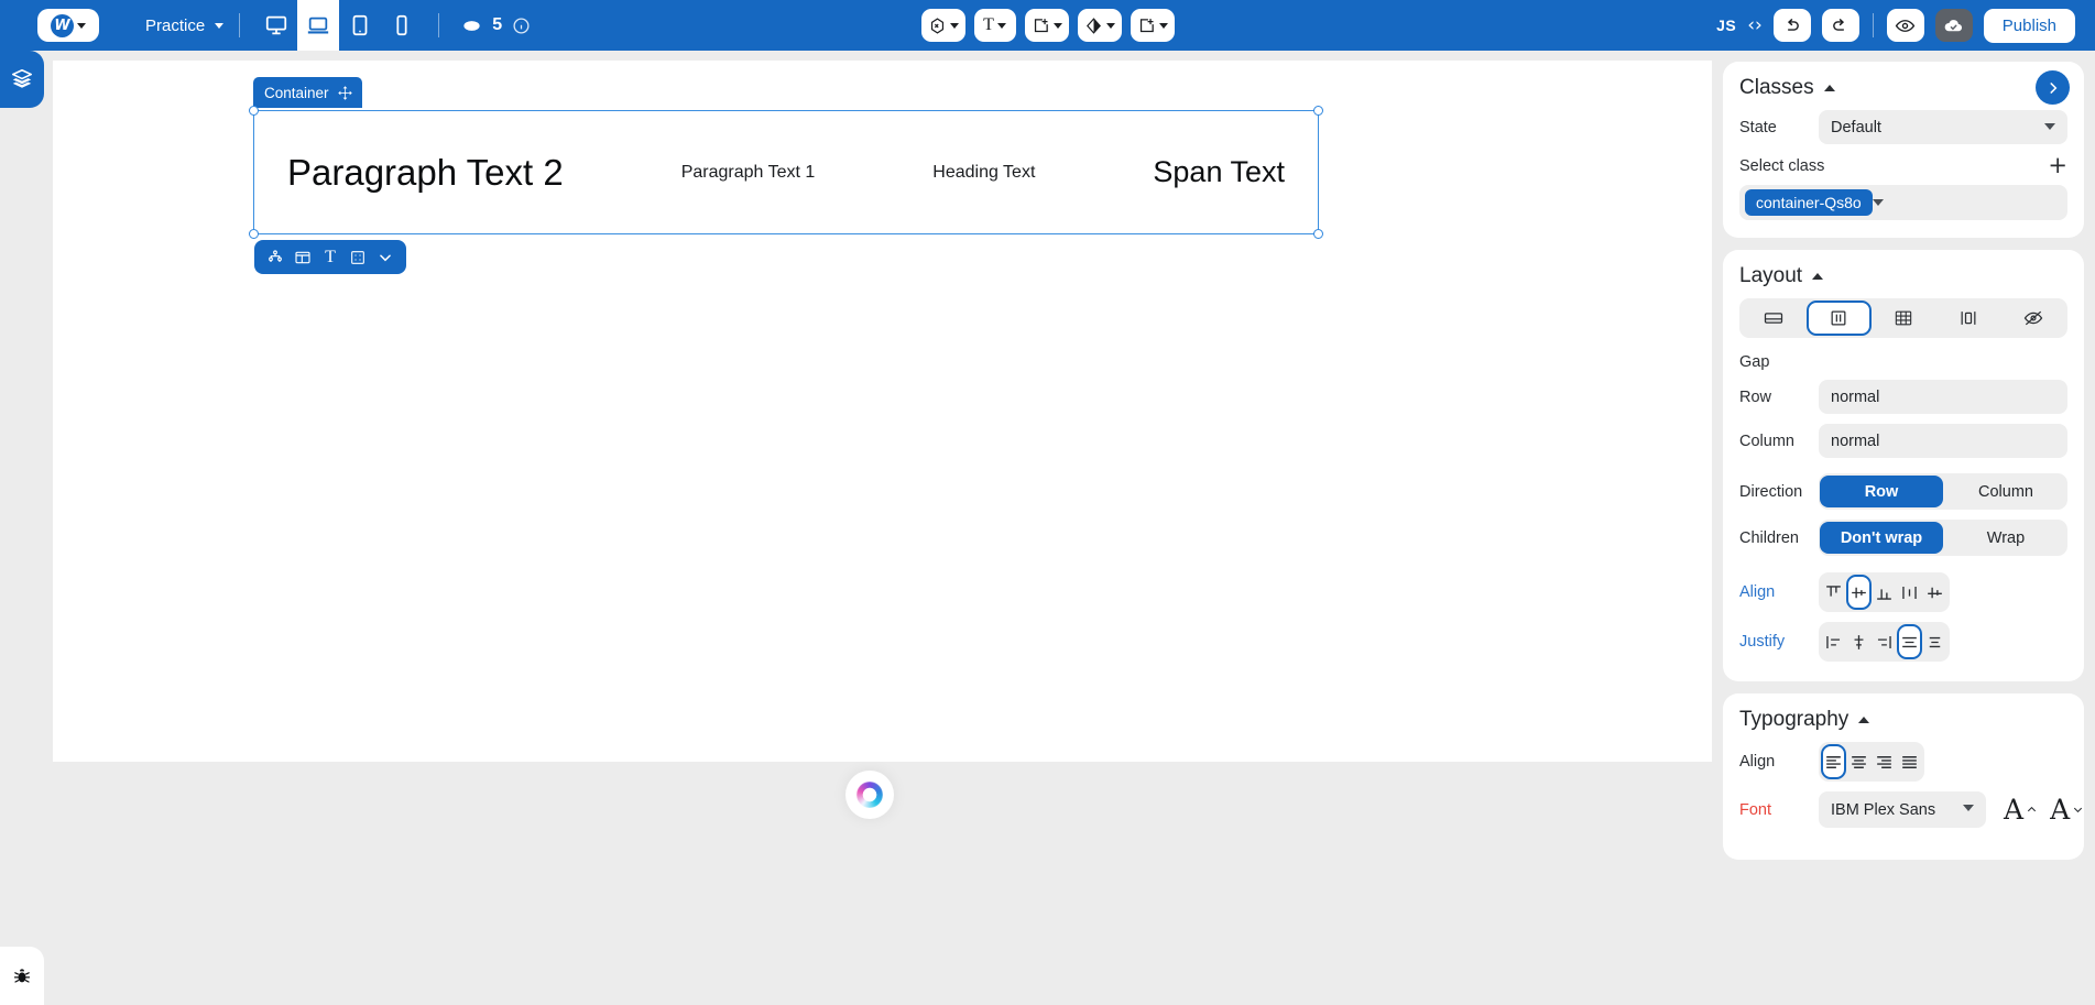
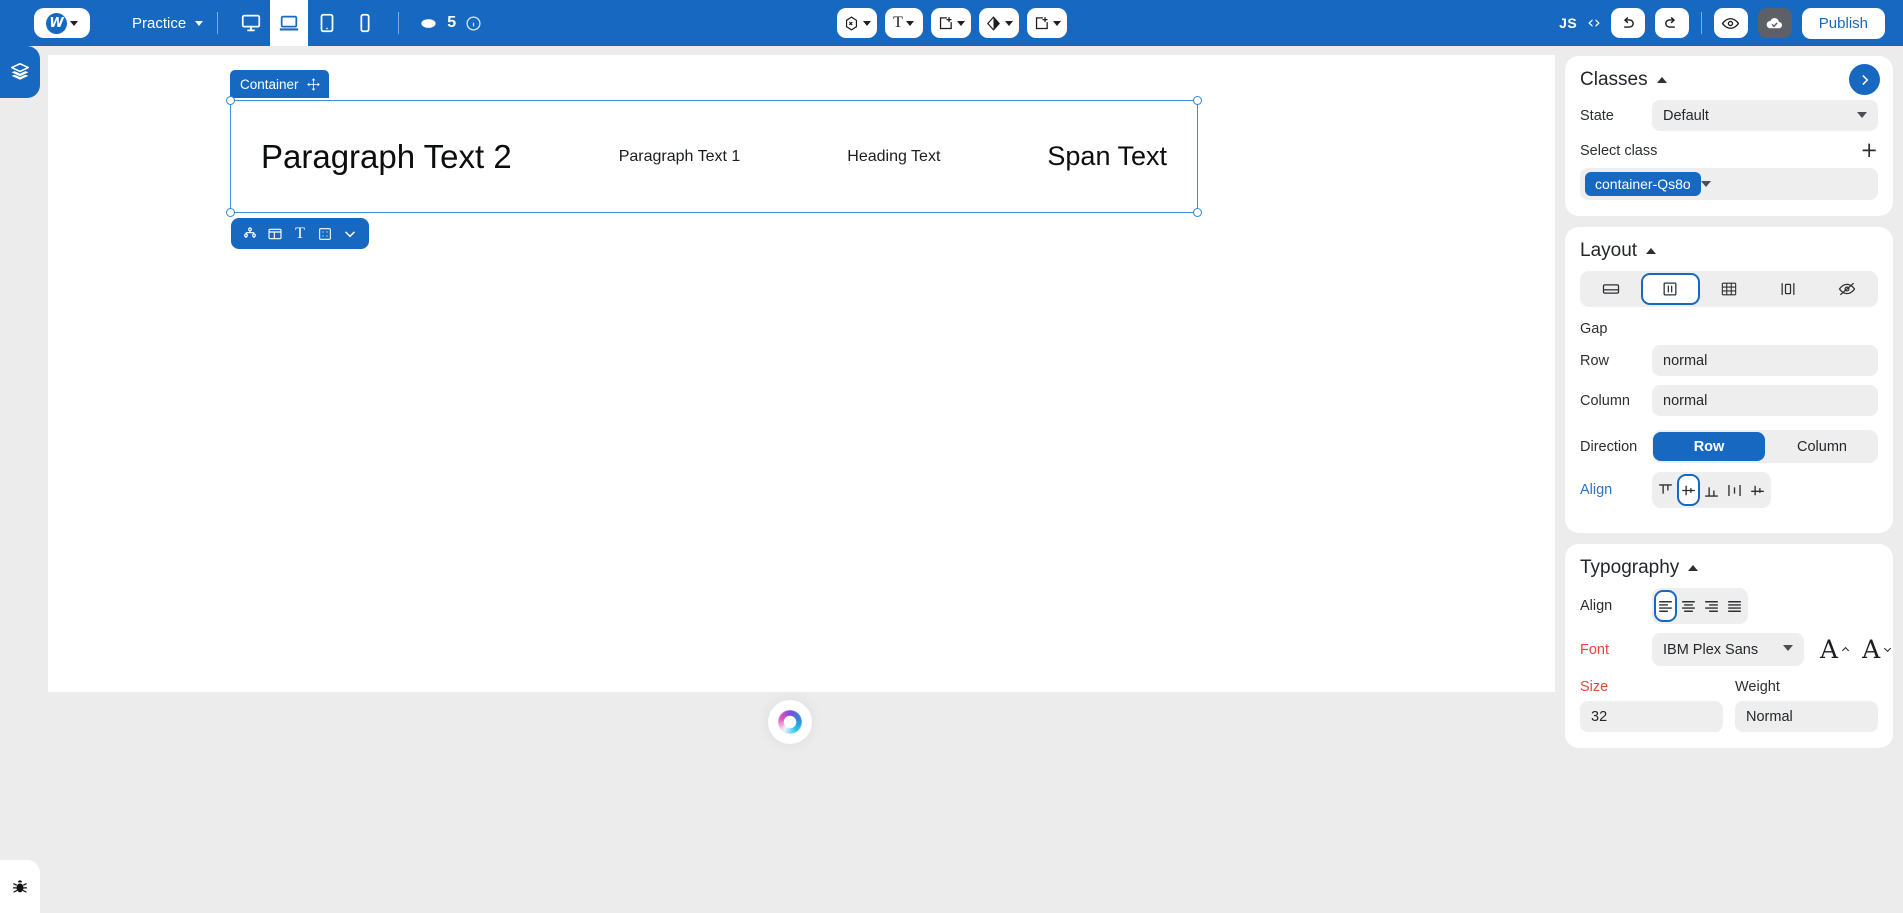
  W
  Practice
  5
  T
  JS
  ‹›
  Publish
  Container
  Paragraph Text 2
  Paragraph Text 1
  Heading Text
  Span Text
  T
  Classes
  State
  Default
  Select class
  +
  container-Qs8o
  Layout
  Gap
  Row
  normal
  Column
  normal
  Direction
  Row
  Column
- Children
- Don't wrap
- Wrap
  Align
- Justify
  Typography
  Align
  Font
  IBM Plex Sans
  A
  A
+ Size
+ 32
+ Weight
+ Normal
